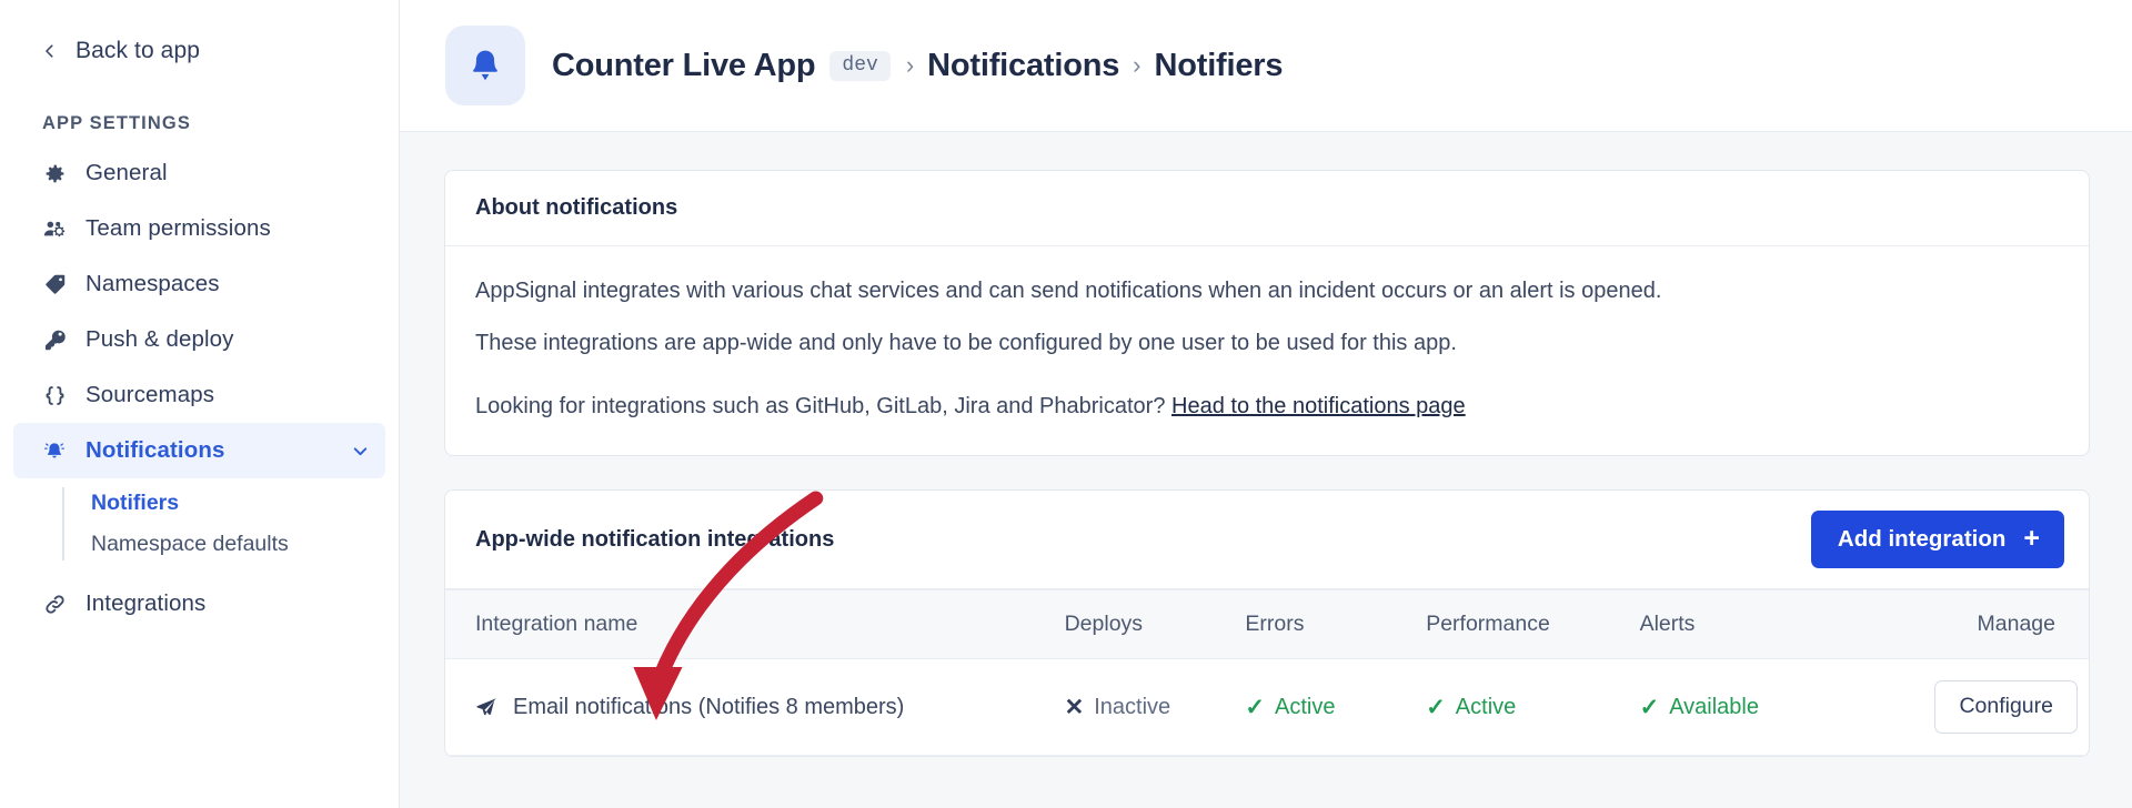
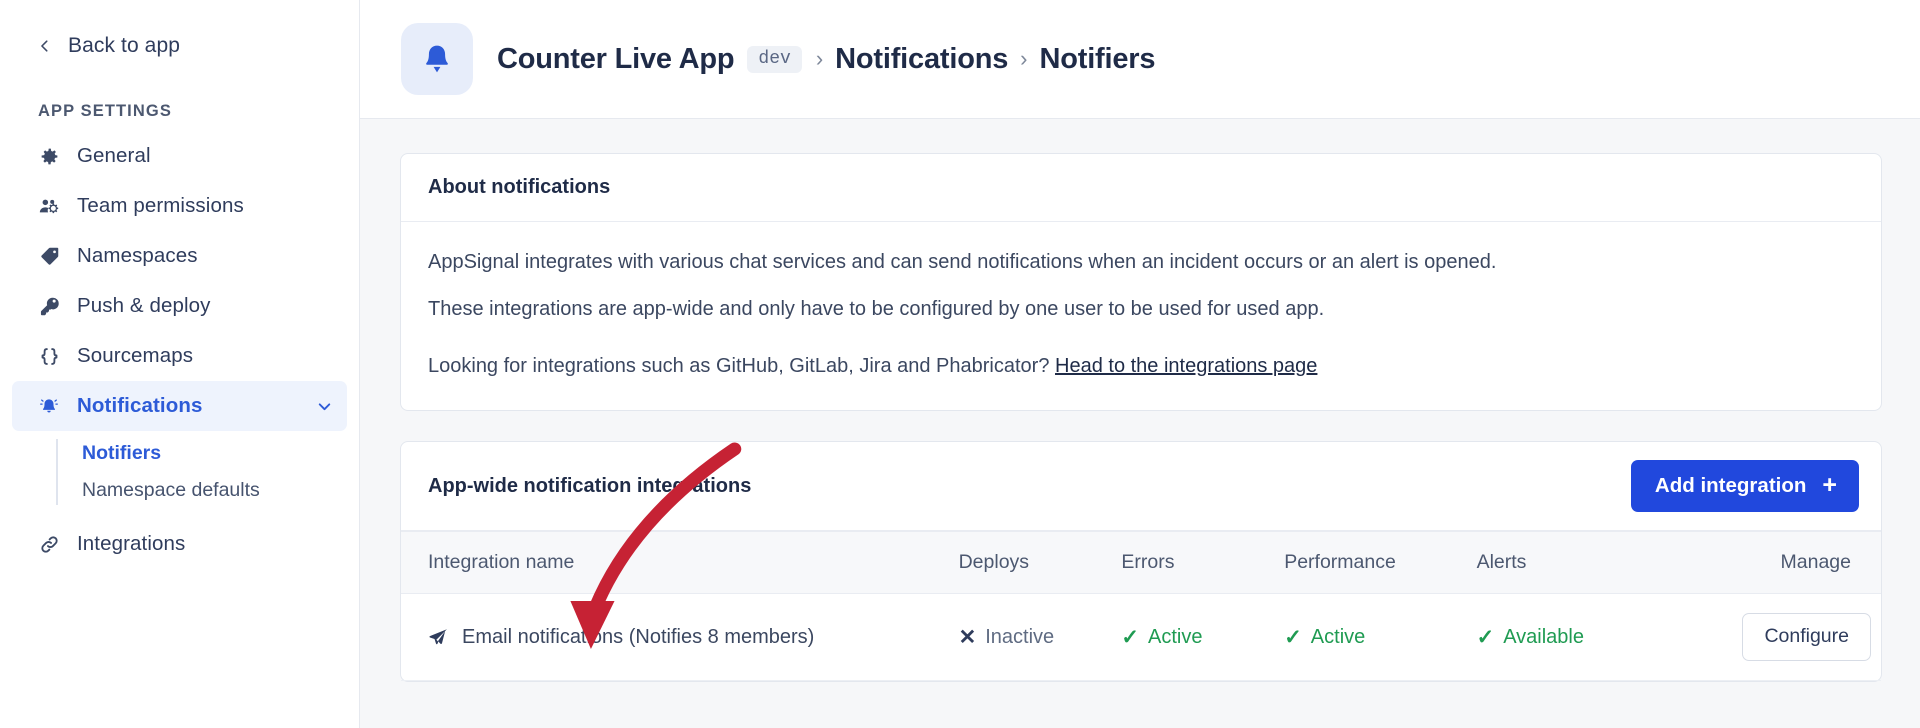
  Back to app
  APP SETTINGS
  General
  Team permissions
  Namespaces
  Push & deploy
  Sourcemaps
  Notifications
  Notifiers
  Namespace defaults
  Integrations
  Counter Live App
  dev
  ›
  Notifications
  ›
  Notifiers
  About notifications
  AppSignal integrates with various chat services and can send notifications when an incident occurs or an alert is opened.
- These integrations are app-wide and only have to be configured by one user to be used for this app.
+ These integrations are app-wide and only have to be configured by one user to be used for used app.
- Looking for integrations such as GitHub, GitLab, Jira and Phabricator? Head to the notifications page
+ Looking for integrations such as GitHub, GitLab, Jira and Phabricator? Head to the integrations page
  App-wide notification inteations
  Add integration
  +
  Integration name	Deploys	Errors	Performance	Alerts	Manage
  Email notificatns (Notifies 8 members)	✕ Inactive	✓ Active	✓ Active	✓ Available	Configure
